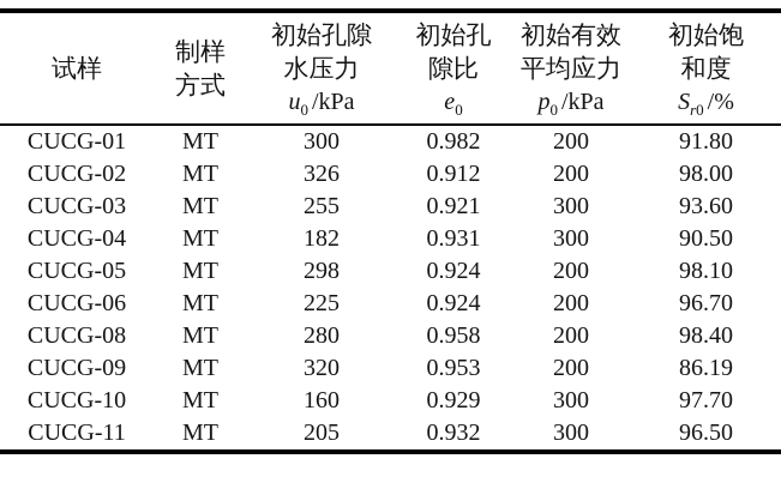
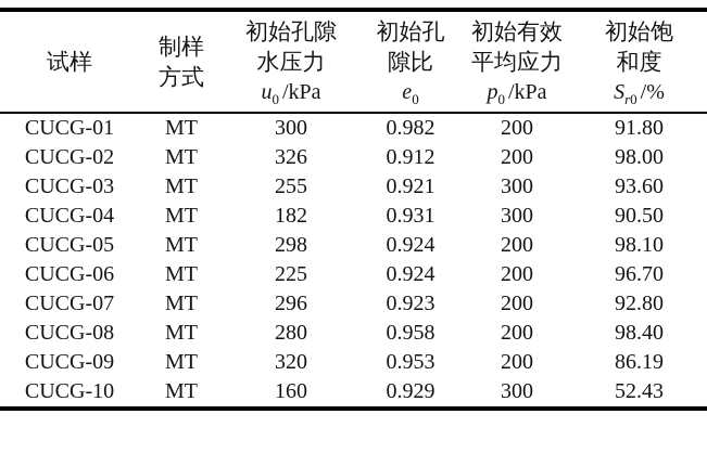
  试样	制样方式	初始孔隙水压力u0 /kPa	初始孔隙比e0	初始有效平均应力p0 /kPa	初始饱和度Sr0 /%
  CUCG-01	MT	300	0.982	200	91.80
  CUCG-02	MT	326	0.912	200	98.00
  CUCG-03	MT	255	0.921	300	93.60
  CUCG-04	MT	182	0.931	300	90.50
  CUCG-05	MT	298	0.924	200	98.10
  CUCG-06	MT	225	0.924	200	96.70
+ CUCG-07	MT	296	0.923	200	92.80
  CUCG-08	MT	280	0.958	200	98.40
  CUCG-09	MT	320	0.953	200	86.19
- CUCG-10	MT	160	0.929	300	97.70
+ CUCG-10	MT	160	0.929	300	52.43
- CUCG-11	MT	205	0.932	300	96.50
